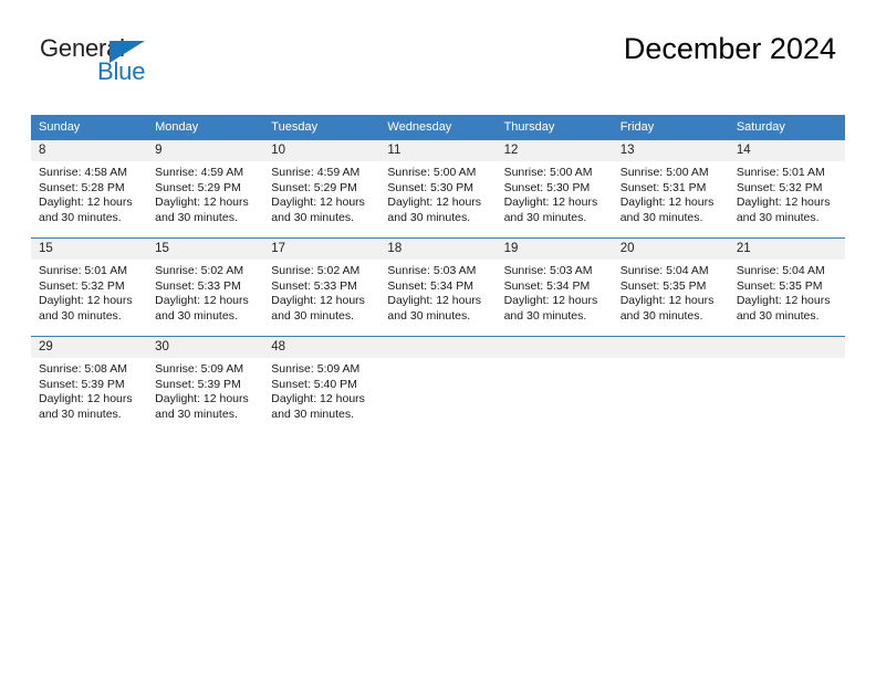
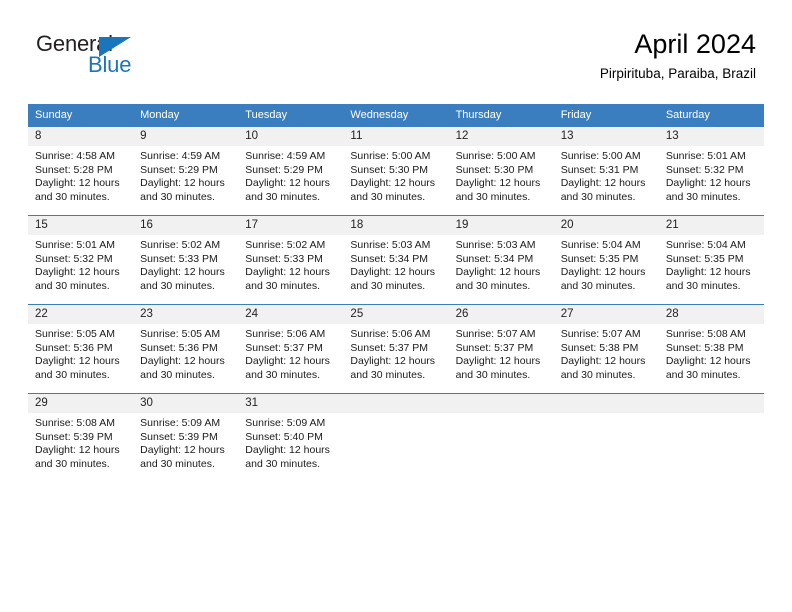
  General
  Blue
- December 2024
+ April 2024
+ Pirpirituba, Paraiba, Brazil
  Sunday	Monday	Tuesday	Wednesday	Thursday	Friday	Saturday
- 8Sunrise: 4:58 AMSunset: 5:28 PMDaylight: 12 hours and 30 minutes.	9Sunrise: 4:59 AMSunset: 5:29 PMDaylight: 12 hours and 30 minutes.	10Sunrise: 4:59 AMSunset: 5:29 PMDaylight: 12 hours and 30 minutes.	11Sunrise: 5:00 AMSunset: 5:30 PMDaylight: 12 hours and 30 minutes.	12Sunrise: 5:00 AMSunset: 5:30 PMDaylight: 12 hours and 30 minutes.	13Sunrise: 5:00 AMSunset: 5:31 PMDaylight: 12 hours and 30 minutes.	14Sunrise: 5:01 AMSunset: 5:32 PMDaylight: 12 hours and 30 minutes.
+ 8Sunrise: 4:58 AMSunset: 5:28 PMDaylight: 12 hours and 30 minutes.	9Sunrise: 4:59 AMSunset: 5:29 PMDaylight: 12 hours and 30 minutes.	10Sunrise: 4:59 AMSunset: 5:29 PMDaylight: 12 hours and 30 minutes.	11Sunrise: 5:00 AMSunset: 5:30 PMDaylight: 12 hours and 30 minutes.	12Sunrise: 5:00 AMSunset: 5:30 PMDaylight: 12 hours and 30 minutes.	13Sunrise: 5:00 AMSunset: 5:31 PMDaylight: 12 hours and 30 minutes.	13Sunrise: 5:01 AMSunset: 5:32 PMDaylight: 12 hours and 30 minutes.
- 15Sunrise: 5:01 AMSunset: 5:32 PMDaylight: 12 hours and 30 minutes.	15Sunrise: 5:02 AMSunset: 5:33 PMDaylight: 12 hours and 30 minutes.	17Sunrise: 5:02 AMSunset: 5:33 PMDaylight: 12 hours and 30 minutes.	18Sunrise: 5:03 AMSunset: 5:34 PMDaylight: 12 hours and 30 minutes.	19Sunrise: 5:03 AMSunset: 5:34 PMDaylight: 12 hours and 30 minutes.	20Sunrise: 5:04 AMSunset: 5:35 PMDaylight: 12 hours and 30 minutes.	21Sunrise: 5:04 AMSunset: 5:35 PMDaylight: 12 hours and 30 minutes.
+ 15Sunrise: 5:01 AMSunset: 5:32 PMDaylight: 12 hours and 30 minutes.	16Sunrise: 5:02 AMSunset: 5:33 PMDaylight: 12 hours and 30 minutes.	17Sunrise: 5:02 AMSunset: 5:33 PMDaylight: 12 hours and 30 minutes.	18Sunrise: 5:03 AMSunset: 5:34 PMDaylight: 12 hours and 30 minutes.	19Sunrise: 5:03 AMSunset: 5:34 PMDaylight: 12 hours and 30 minutes.	20Sunrise: 5:04 AMSunset: 5:35 PMDaylight: 12 hours and 30 minutes.	21Sunrise: 5:04 AMSunset: 5:35 PMDaylight: 12 hours and 30 minutes.
+ 22Sunrise: 5:05 AMSunset: 5:36 PMDaylight: 12 hours and 30 minutes.	23Sunrise: 5:05 AMSunset: 5:36 PMDaylight: 12 hours and 30 minutes.	24Sunrise: 5:06 AMSunset: 5:37 PMDaylight: 12 hours and 30 minutes.	25Sunrise: 5:06 AMSunset: 5:37 PMDaylight: 12 hours and 30 minutes.	26Sunrise: 5:07 AMSunset: 5:37 PMDaylight: 12 hours and 30 minutes.	27Sunrise: 5:07 AMSunset: 5:38 PMDaylight: 12 hours and 30 minutes.	28Sunrise: 5:08 AMSunset: 5:38 PMDaylight: 12 hours and 30 minutes.
- 29Sunrise: 5:08 AMSunset: 5:39 PMDaylight: 12 hours and 30 minutes.	30Sunrise: 5:09 AMSunset: 5:39 PMDaylight: 12 hours and 30 minutes.	48Sunrise: 5:09 AMSunset: 5:40 PMDaylight: 12 hours and 30 minutes.
+ 29Sunrise: 5:08 AMSunset: 5:39 PMDaylight: 12 hours and 30 minutes.	30Sunrise: 5:09 AMSunset: 5:39 PMDaylight: 12 hours and 30 minutes.	31Sunrise: 5:09 AMSunset: 5:40 PMDaylight: 12 hours and 30 minutes.
